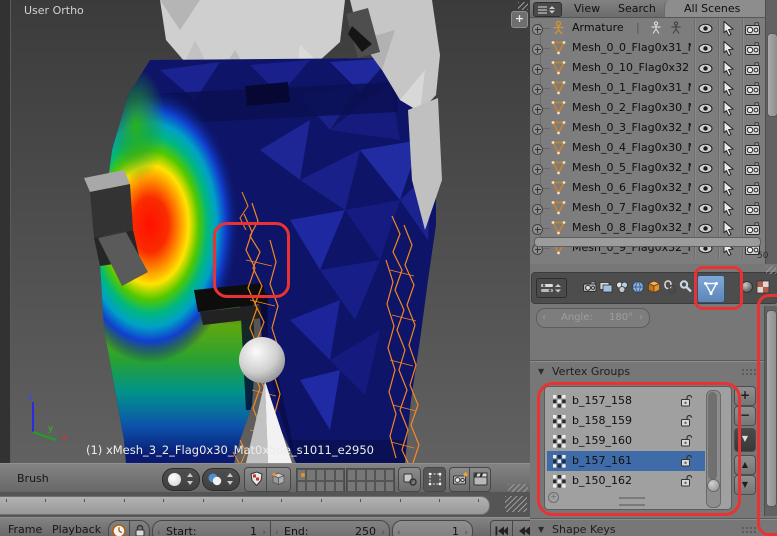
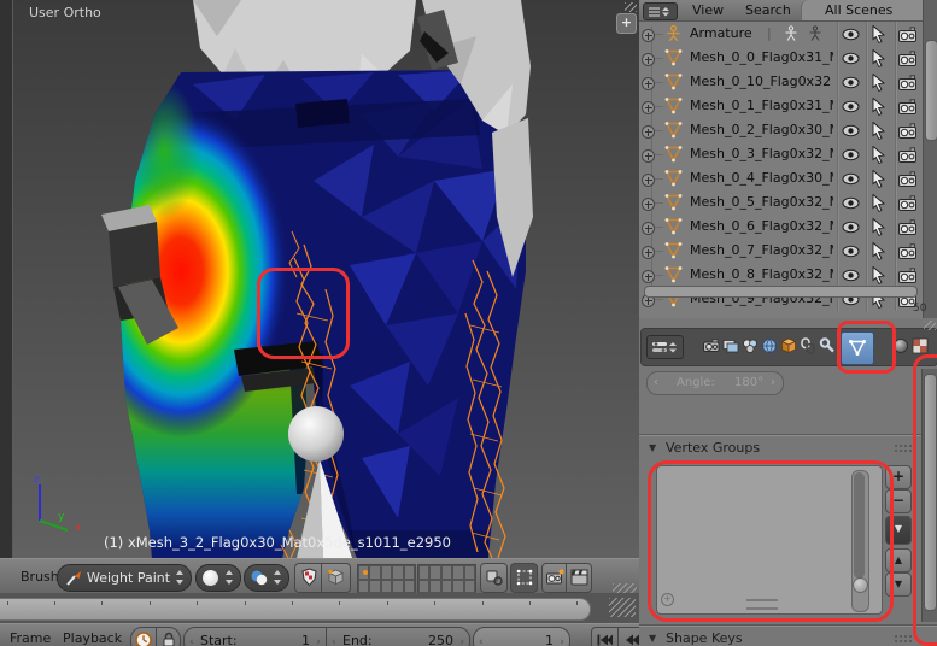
  z
  y
  x
  User Ortho
  (1) xMesh_3_2_Flag0x30_Mat0x5de_s1011_e2950
  +
  Brush
+ Weight Paint
  Frame
  Playback
  ‹
  Start:
  1
  ›
  ‹
  End:
  250
  ›
  ‹
  1
  ›
  View
  Search
  All Scenes
  Armature
  |
  Mesh_0_0_Flag0x31_
  Mesh_0_10_Flag0x32
  Mesh_0_1_Flag0x31_
  Mesh_0_2_Flag0x30_
  Mesh_0_3_Flag0x32_
  Mesh_0_4_Flag0x30_
  Mesh_0_5_Flag0x32_
  Mesh_0_6_Flag0x32_
  Mesh_0_7_Flag0x32_
  Mesh_0_8_Flag0x32_
  Mesh_0_9_Flag0x32_
  50
  ‹
  Angle:
  180°
  ›
  ▼
  Vertex Groups
- b_157_158
- b_158_159
- b_159_160
- b_157_161
- b_150_162
  +
  +
  −
  ▼
  ▲
  ▼
  ▼
  Shape Keys
